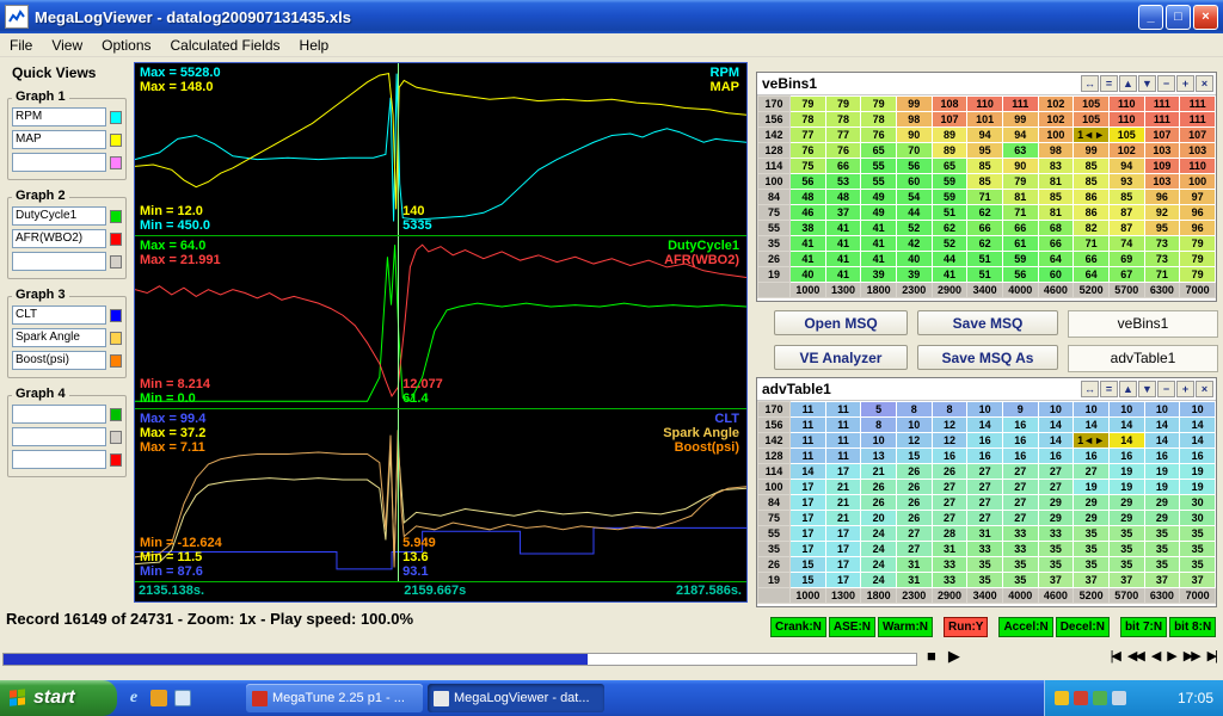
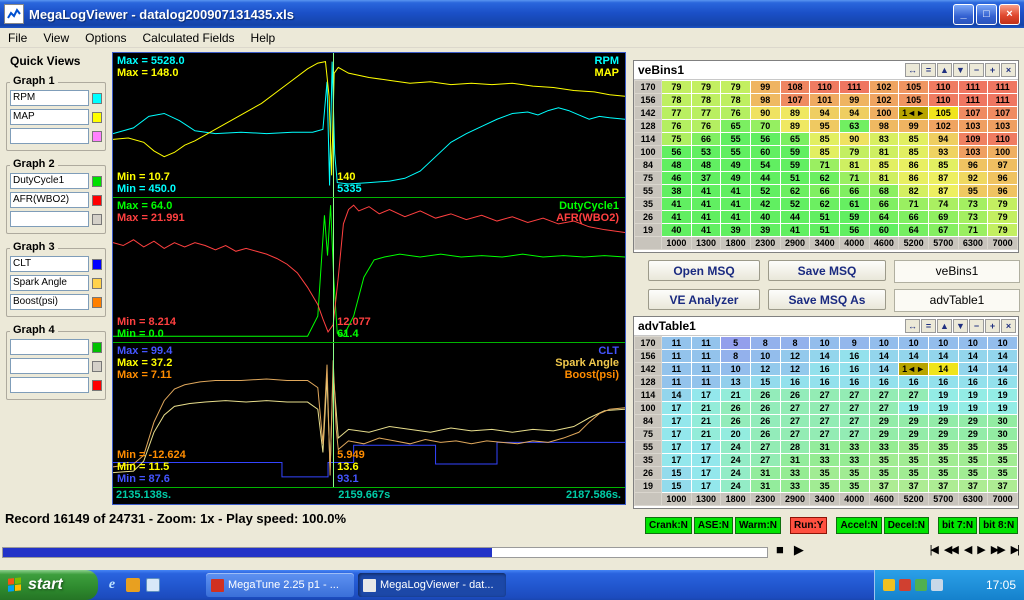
  MegaLogViewer - datalog200907131435.xls
  _
  □
  ×
  File
  View
  Options
  Calculated Fields
  Help
  Quick Views
  Graph 1
  RPM
  MAP
  Graph 2
  DutyCycle1
  AFR(WBO2)
  Graph 3
  CLT
  Spark Angle
  Boost(psi)
  Graph 4
  Max = 5528.0
  Max = 148.0
  RPM
  MAP
- Min = 12.0
+ Min = 10.7
  Min = 450.0
  140
  5335
  Max = 64.0
  Max = 21.991
  DutyCycle1
  AFR(WBO2)
  Min = 8.214
  Min = 0.0
  12.077
  61.4
  Max = 99.4
  Max = 37.2
  Max = 7.11
  CLT
  Spark Angle
  Boost(psi)
  Min = -12.624
  Min = 11.5
  Min = 87.6
  5.949
  13.6
  93.1
  2135.138s.
  2159.667s
  2187.586s.
  veBins1
  ↔
  =
  ▲
  ▼
  −
  +
  ×
  170	79	79	79	99	108	110	111	102	105	110	111	111
  156	78	78	78	98	107	101	99	102	105	110	111	111
  142	77	77	76	90	89	94	94	100	1◄►	105	107	107
  128	76	76	65	70	89	95	63	98	99	102	103	103
  114	75	66	55	56	65	85	90	83	85	94	109	110
  100	56	53	55	60	59	85	79	81	85	93	103	100
  84	48	48	49	54	59	71	81	85	86	85	96	97
  75	46	37	49	44	51	62	71	81	86	87	92	96
  55	38	41	41	52	62	66	66	68	82	87	95	96
  35	41	41	41	42	52	62	61	66	71	74	73	79
  26	41	41	41	40	44	51	59	64	66	69	73	79
  19	40	41	39	39	41	51	56	60	64	67	71	79
  	1000	1300	1800	2300	2900	3400	4000	4600	5200	5700	6300	7000
  Open MSQ
  Save MSQ
  veBins1
  VE Analyzer
  Save MSQ As
  advTable1
  advTable1
  ↔
  =
  ▲
  ▼
  −
  +
  ×
  170	11	11	5	8	8	10	9	10	10	10	10	10
  156	11	11	8	10	12	14	16	14	14	14	14	14
  142	11	11	10	12	12	16	16	14	1◄►	14	14	14
  128	11	11	13	15	16	16	16	16	16	16	16	16
  114	14	17	21	26	26	27	27	27	27	19	19	19
  100	17	21	26	26	27	27	27	27	19	19	19	19
  84	17	21	26	26	27	27	27	29	29	29	29	30
  75	17	21	20	26	27	27	27	29	29	29	29	30
  55	17	17	24	27	28	31	33	33	35	35	35	35
  35	17	17	24	27	31	33	33	35	35	35	35	35
  26	15	17	24	31	33	35	35	35	35	35	35	35
  19	15	17	24	31	33	35	35	37	37	37	37	37
  	1000	1300	1800	2300	2900	3400	4000	4600	5200	5700	6300	7000
  Record 16149 of 24731 - Zoom: 1x - Play speed: 100.0%
  Crank:N
  ASE:N
  Warm:N
  Run:Y
  Accel:N
  Decel:N
  bit 7:N
  bit 8:N
  ■
  ▶
  |◀
  ◀◀
  ◀
  ▶
  ▶▶
  ▶|
  start
  e
  MegaTune 2.25 p1 - ...
  MegaLogViewer - dat...
  17:05
